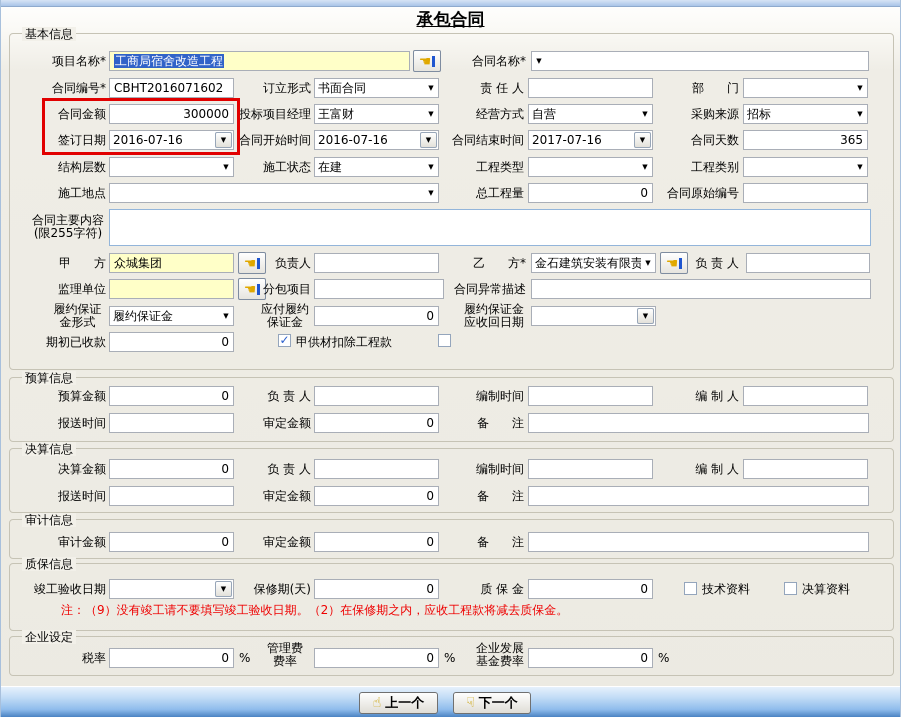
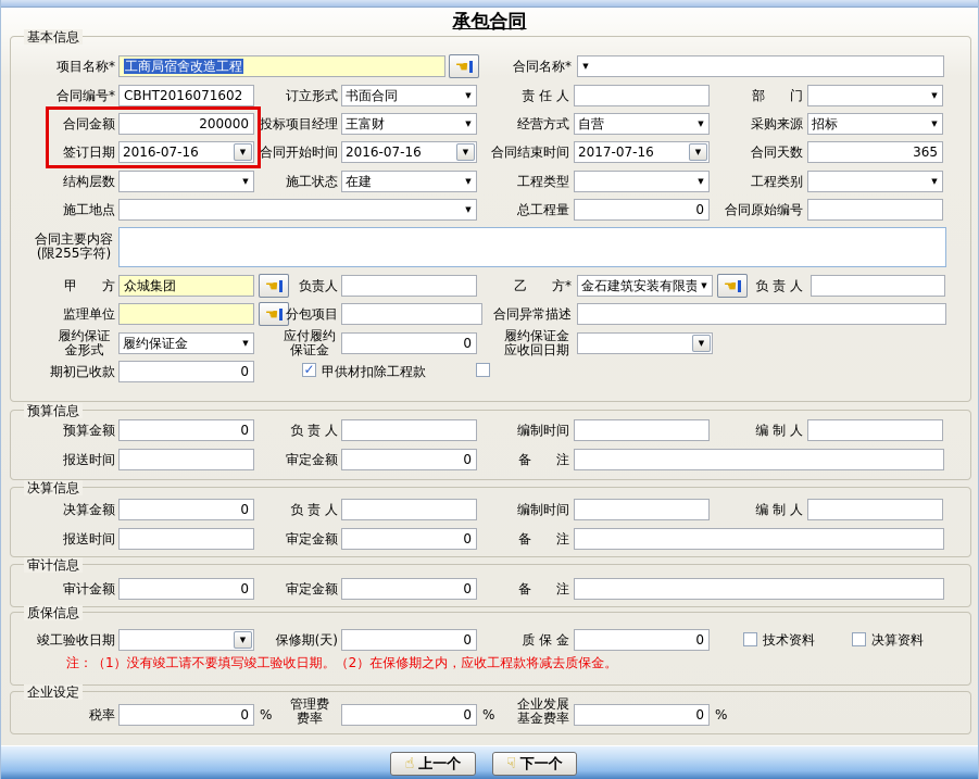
  承包合同
  基本信息
  项目名称*
  工商局宿舍改造工程
  ☚
  合同名称*
  ▼
  合同编号*
  CBHT2016071602
  订立形式
  书面合同
  ▼
  责 任 人
  部 门
  ▼
  合同金额
- 300000
+ 200000
  投标项目经理
  王富财
  ▼
  经营方式
  自营
  ▼
  采购来源
  招标
  ▼
  签订日期
  2016-07-16
  ▼
  合同开始时间
  2016-07-16
  ▼
  合同结束时间
  2017-07-16
  ▼
  合同天数
  365
  结构层数
  ▼
  施工状态
  在建
  ▼
  工程类型
  ▼
  工程类别
  ▼
  施工地点
  ▼
  总工程量
  0
  合同原始编号
  合同主要内容
  (限255字符)
  甲 方
  众城集团
  ☚
  负责人
  乙 方*
  金石建筑安装有限责
  ▼
  ☚
  负 责 人
  监理单位
  ☚
  分包项目
  合同异常描述
  履约保证
  金形式
  履约保证金
  ▼
  应付履约
  保证金
  0
  履约保证金
  应收回日期
  ▼
  期初已收款
  0
  ✓
  甲供材扣除工程款
  预算信息
  预算金额
  0
  负 责 人
  编制时间
  编 制 人
  报送时间
  审定金额
  0
  备 注
  决算信息
  决算金额
  0
  负 责 人
  编制时间
  编 制 人
  报送时间
  审定金额
  0
  备 注
  审计信息
  审计金额
  0
  审定金额
  0
  备 注
  质保信息
  竣工验收日期
  ▼
  保修期(天)
  0
  质 保 金
  0
  技术资料
  决算资料
- 注：（9）没有竣工请不要填写竣工验收日期。（2）在保修期之内，应收工程款将减去质保金。
+ 注：（1）没有竣工请不要填写竣工验收日期。（2）在保修期之内，应收工程款将减去质保金。
  企业设定
  税率
  0
  %
  管理费
  费率
  0
  %
  企业发展
  基金费率
  0
  %
  ☝
  上一个
  ☟
  下一个
